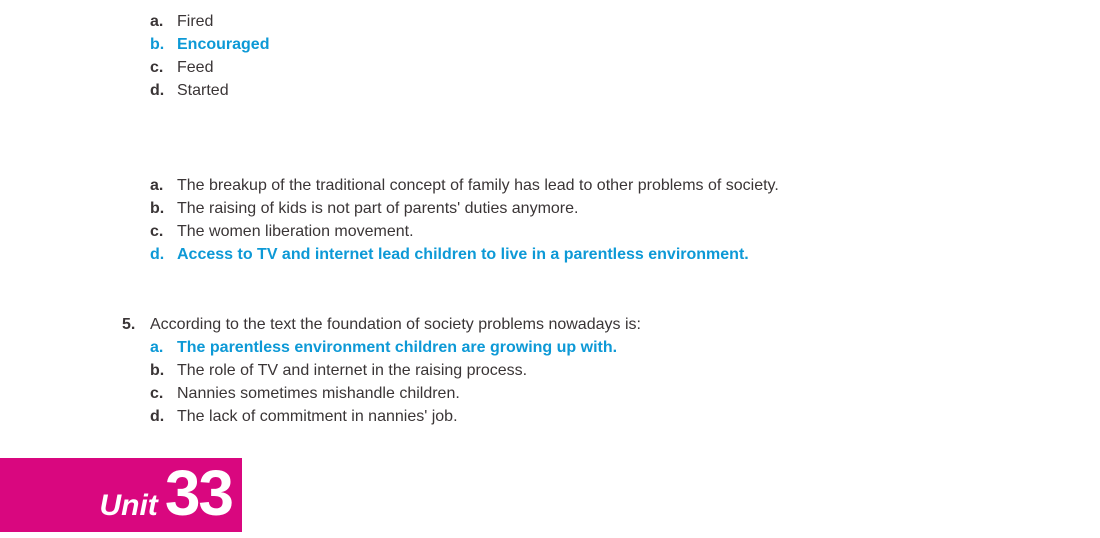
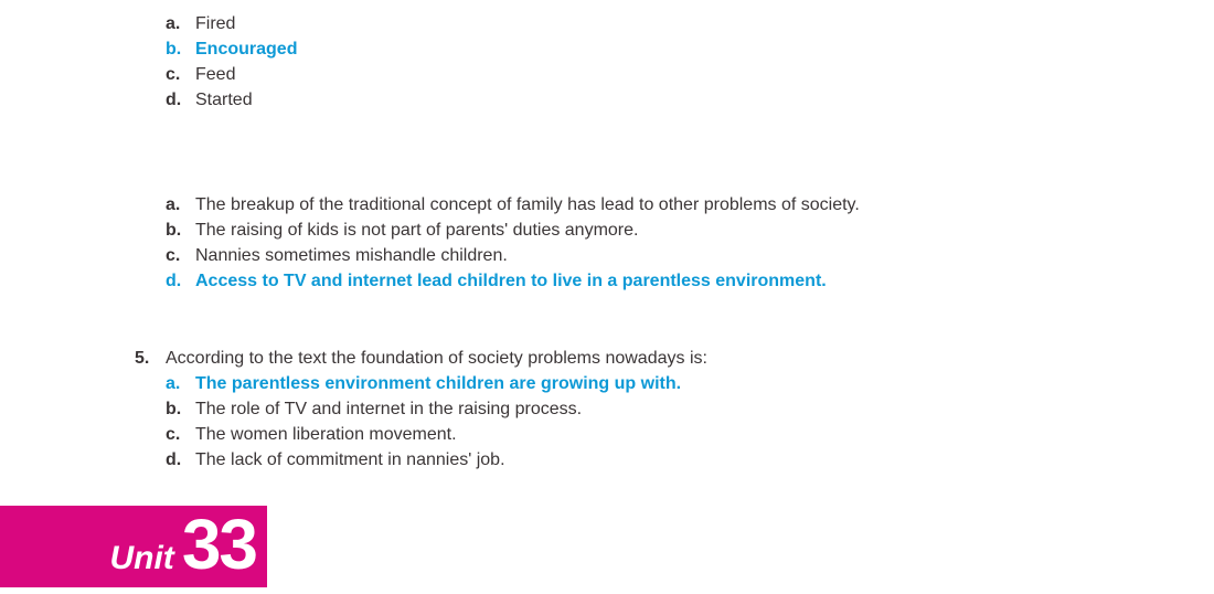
  a.
  Fired
  b.
  Encouraged
  c.
  Feed
  d.
  Started
  a.
  The breakup of the traditional concept of family has lead to other problems of society.
  b.
  The raising of kids is not part of parents' duties anymore.
  c.
- The women liberation movement.
+ Nannies sometimes mishandle children.
  d.
  Access to TV and internet lead children to live in a parentless environment.
  5. According to the text the foundation of society problems nowadays is:
  a.
  The parentless environment children are growing up with.
  b.
  The role of TV and internet in the raising process.
  c.
- Nannies sometimes mishandle children.
+ The women liberation movement.
  d.
  The lack of commitment in nannies' job.
  Unit
  33
